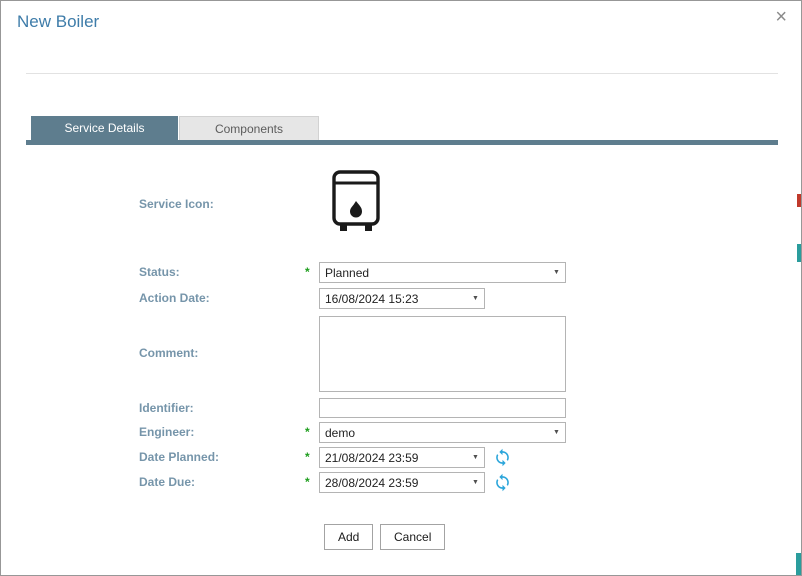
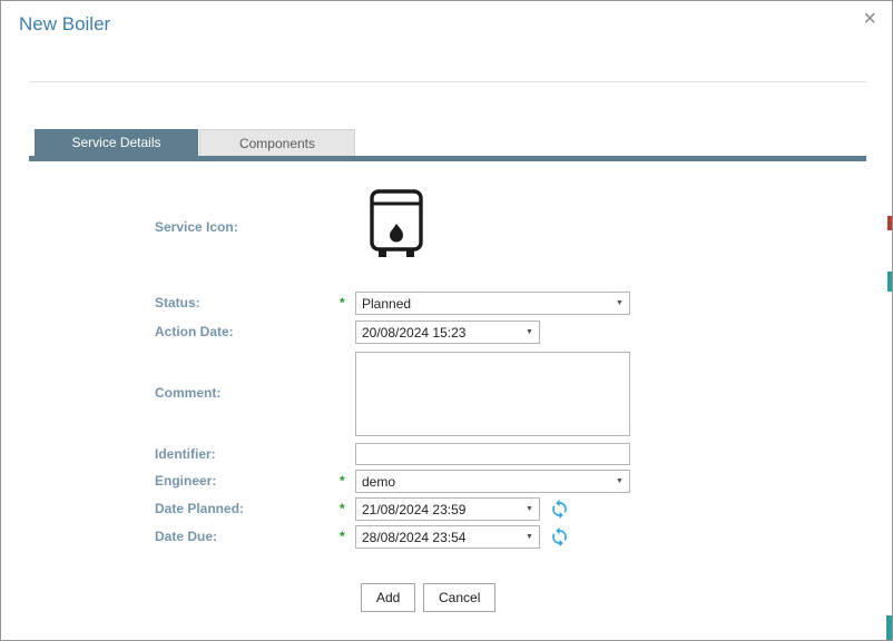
  New Boiler
  ×
  Service Details
  Components
  Service Icon:
  Status:
  *
  Planned
  Action Date:
- 16/08/2024 15:23
+ 20/08/2024 15:23
  Comment:
  Identifier:
  Engineer:
  *
  demo
  Date Planned:
  *
  21/08/2024 23:59
  Date Due:
  *
- 28/08/2024 23:59
+ 28/08/2024 23:54
  Add
  Cancel
